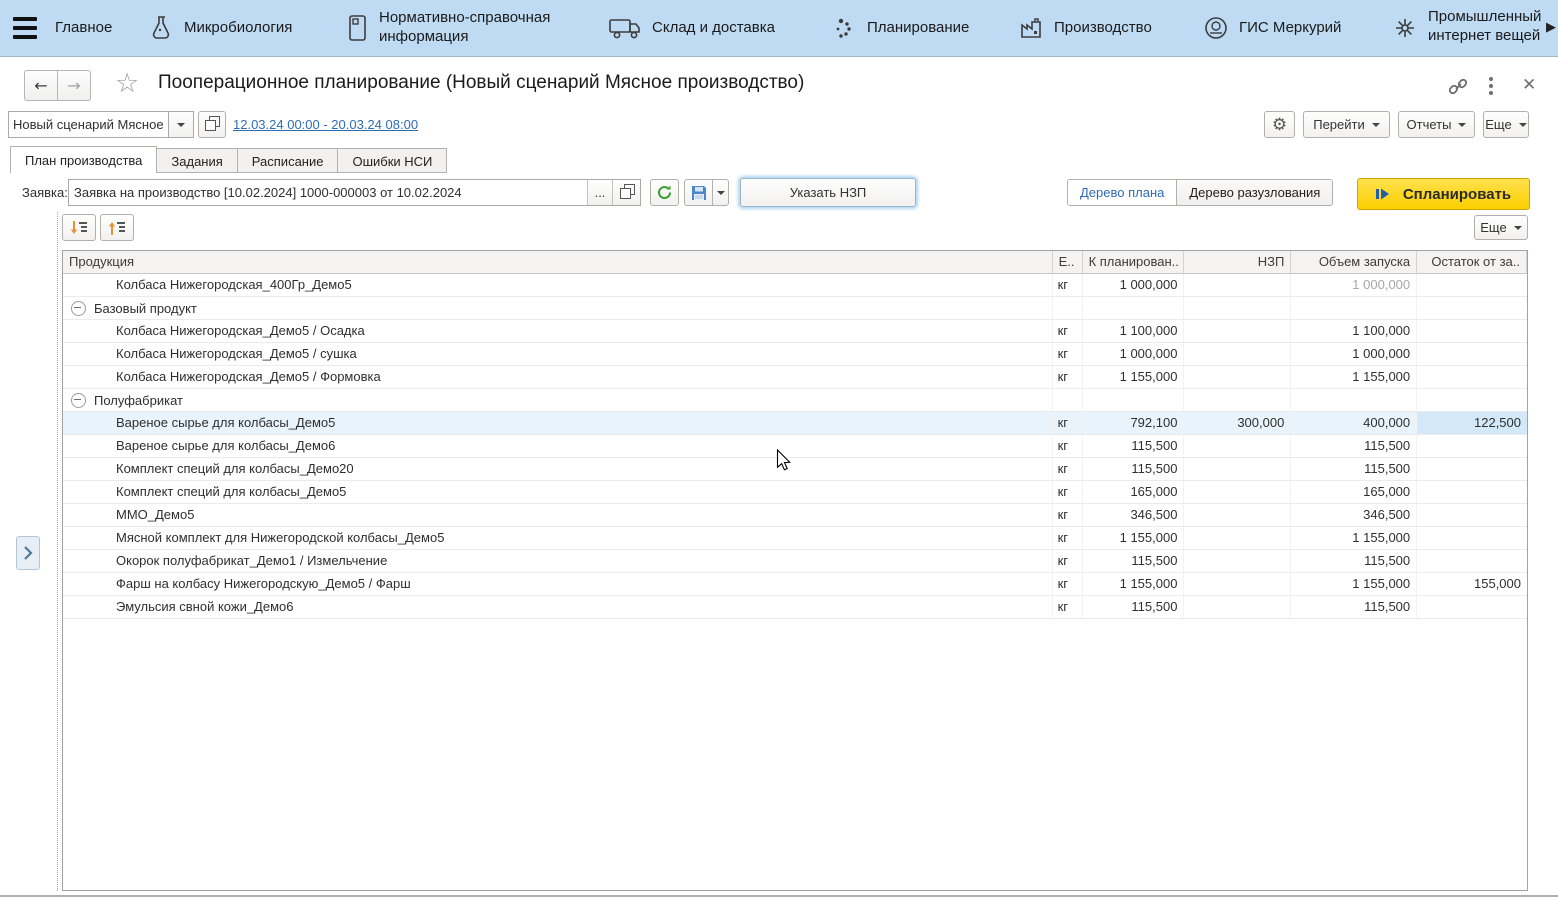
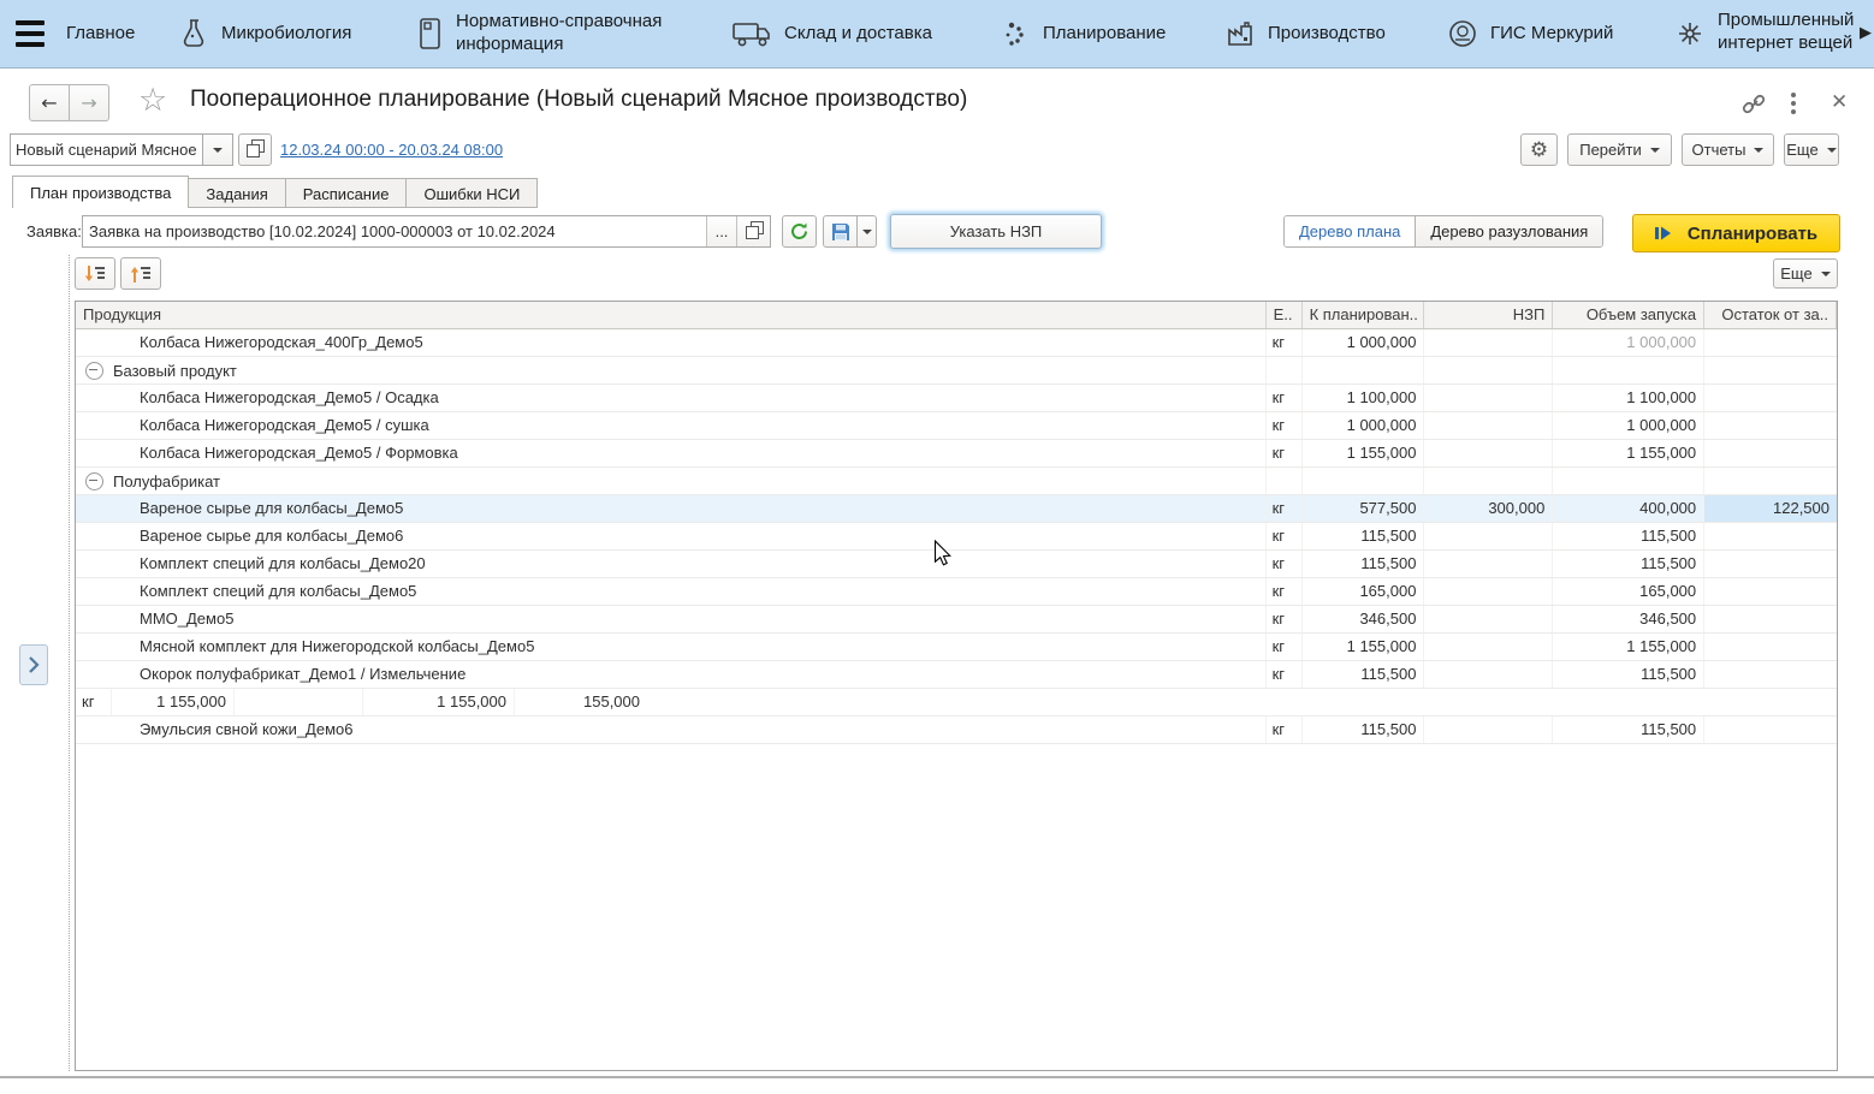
  Главное
  Микробиология
  Нормативно-справочная информация
  Склад и доставка
  Планирование
  Производство
  ГИС Меркурий
  Промышленный интернет вещей
  ▶
  ←
  →
  ☆
  Пооперационное планирование (Новый сценарий Мясное производство)
  ✕
  12.03.24 00:00 - 20.03.24 08:00
  ⚙
  Перейти
  Отчеты
  Еще
  План производства
  Задания
  Расписание
  Ошибки НСИ
  Заявка:
  Заявка на производство [10.02.2024] 1000-000003 от 10.02.2024
  ...
  Указать НЗП
  Дерево плана
  Дерево разузлования
  Спланировать
  Еще
  Продукция
  Е..
  К планирован..
  НЗП
  Объем запуска
  Остаток от за..
  Колбаса Нижегородская_400Гр_Демо5
  кг
  1 000,000
  1 000,000
  Базовый продукт
  Колбаса Нижегородская_Демо5 / Осадка
  кг
  1 100,000
  1 100,000
  Колбаса Нижегородская_Демо5 / сушка
  кг
  1 000,000
  1 000,000
  Колбаса Нижегородская_Демо5 / Формовка
  кг
  1 155,000
  1 155,000
  Полуфабрикат
  Вареное сырье для колбасы_Демо5
  кг
- 792,100
+ 577,500
  300,000
  400,000
  122,500
  Вареное сырье для колбасы_Демо6
  кг
  115,500
  115,500
  Комплект специй для колбасы_Демо20
  кг
  115,500
  115,500
  Комплект специй для колбасы_Демо5
  кг
  165,000
  165,000
  ММО_Демо5
  кг
  346,500
  346,500
  Мясной комплект для Нижегородской колбасы_Демо5
  кг
  1 155,000
  1 155,000
  Окорок полуфабрикат_Демо1 / Измельчение
  кг
  115,500
  115,500
- Фарш на колбасу Нижегородскую_Демо5 / Фарш
  кг
  1 155,000
  1 155,000
  155,000
  Эмульсия свной кожи_Демо6
  кг
  115,500
  115,500
